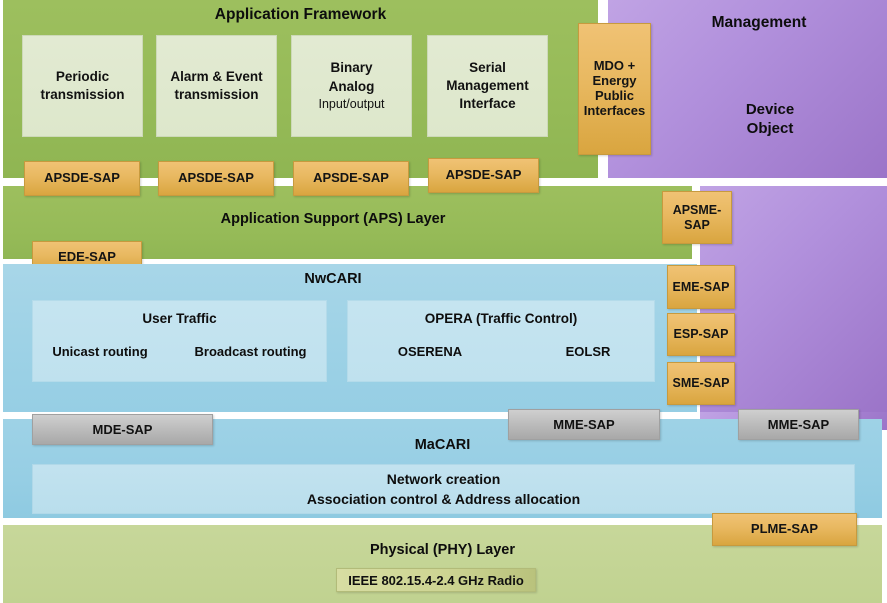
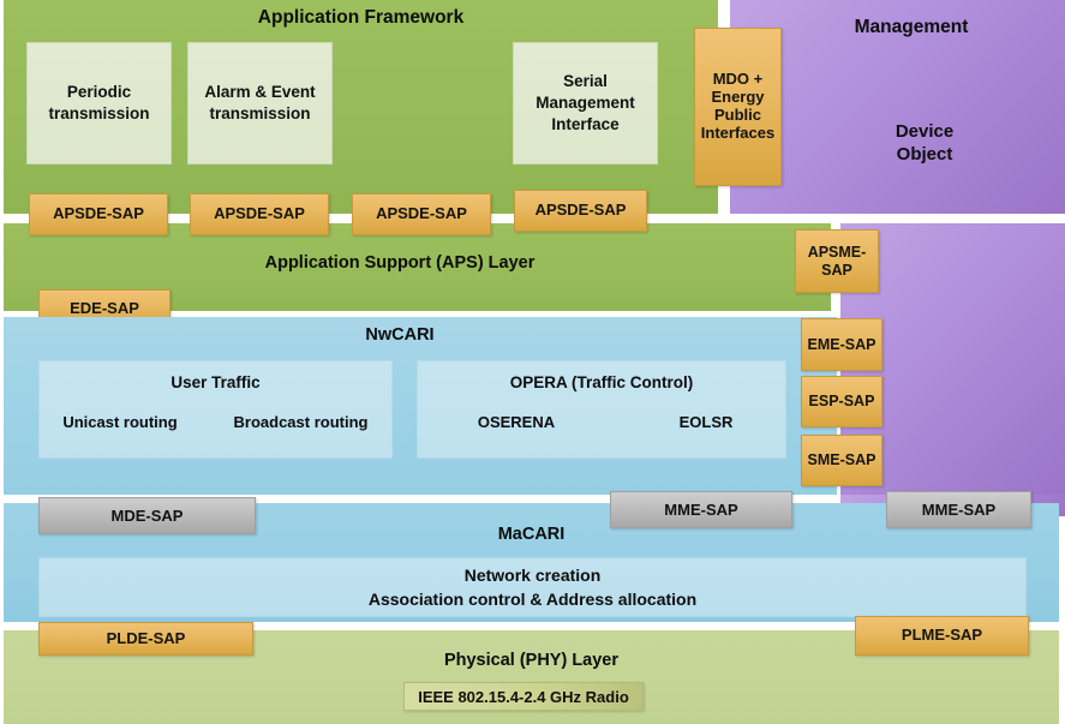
  Management
  Device
  Object
  Application Framework
  Periodic
  transmission
  Alarm & Event
  transmission
- Binary
- Analog
- Input/output
  Serial
  Management
  Interface
  Application Support (APS) Layer
  APSDE-SAP
  APSDE-SAP
  APSDE-SAP
  APSDE-SAP
  MDO +
  Energy
  Public
  Interfaces
  APSME-
  SAP
  EDE-SAP
  NwCARI
  User Traffic
  Unicast routing
  Broadcast routing
  OPERA (Traffic Control)
  OSERENA
  EOLSR
  EME-SAP
  ESP-SAP
  SME-SAP
  MaCARI
  Network creation
  Association control & Address allocation
  MDE-SAP
  MME-SAP
  MME-SAP
  Physical (PHY) Layer
  IEEE 802.15.4-2.4 GHz Radio
+ PLDE-SAP
  PLME-SAP
